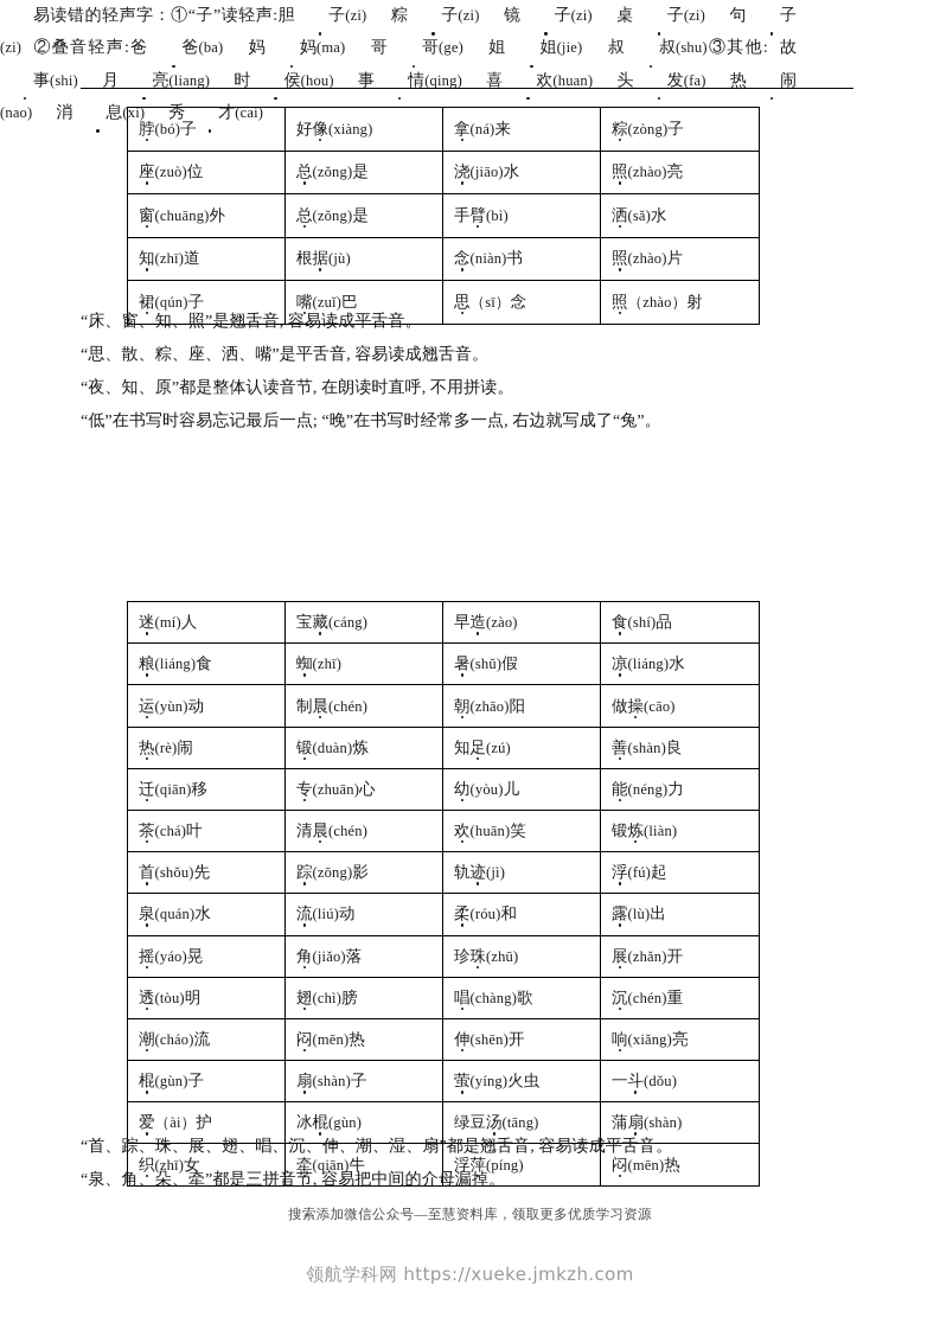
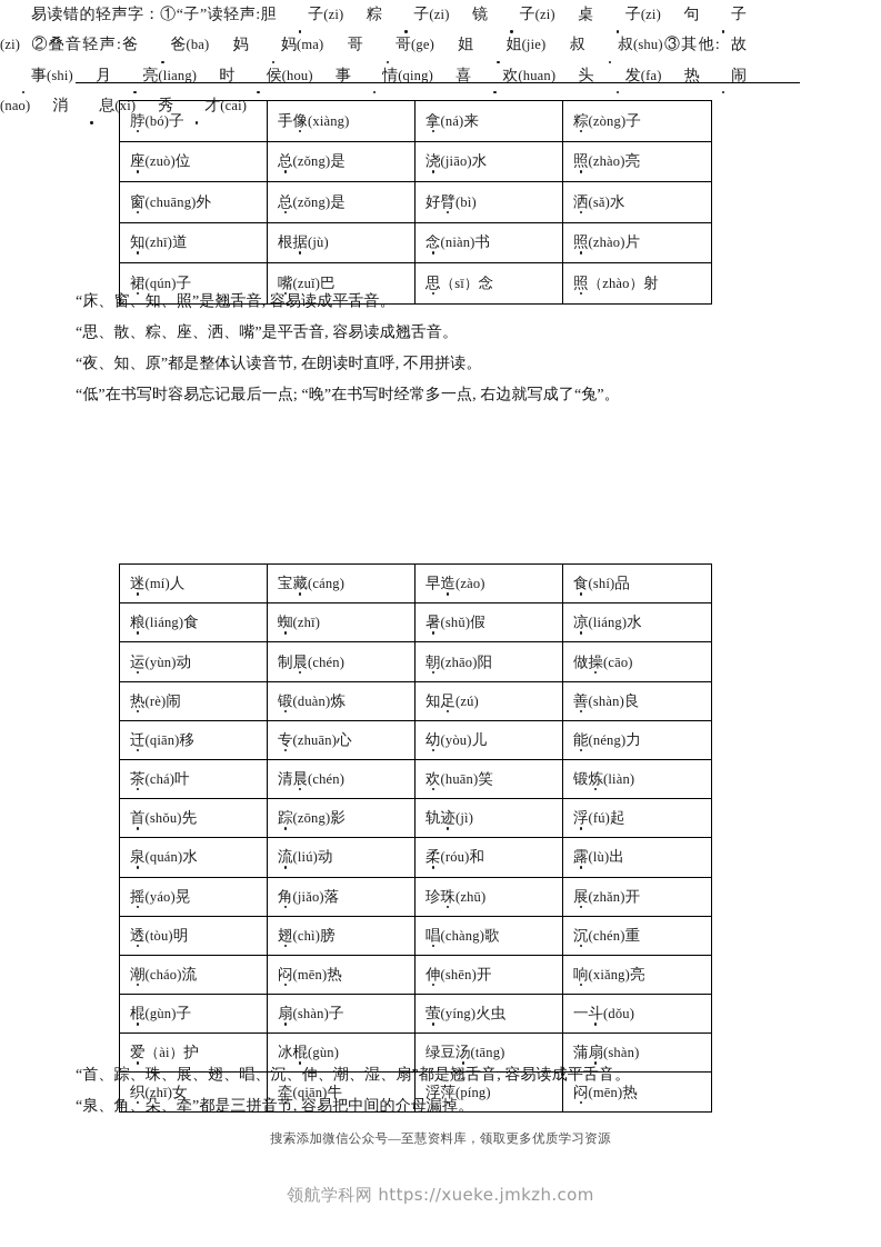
- 脖(bó)	好像(xiàng)	拿(ná)来	粽(zòng)子
+ 脖(bó)	手像(xiàng)	拿(ná)来	粽(zòng)子
  座(zuò)位	总(zǒng)是	浇(jiāo)水	照(zhào)亮
- 窗(chuāng)外	总(zǒng)是	手臂(bì)	洒(sǎ)水
+ 窗(chuāng)外	总(zǒng)是	好臂(bì)	洒(sǎ)水
  知(zhī)道	根据(jù)	念(niàn)书	照(zhào)片
  裙(qún)子	嘴(zuǐ)巴	思（sī）念	照（zhào）射
  “床、窗、知、照”是翘舌音, 容易读成平舌音。
  “思、散、粽、座、洒、嘴”是平舌音, 容易读成翘舌音。
  “夜、知、原”都是整体认读音节, 在朗读时直呼, 不用拼读。
  “低”在书写时容易忘记最后一点; “晚”在书写时经常多一点, 右边就写成了“兔”。
  易读错的轻声字：①“子”读轻声:胆 子(zi) 粽 子(zi) 镜 子(zi) 桌 子(zi) 句 子(zi) ②叠音轻声:爸 爸(ba) 妈 妈(ma) 哥 哥(ge) 姐 姐(jie) 叔 叔(shu)③其他: 故事(shi) 月 亮(liang) 时 侯(hou) 事 情(qing) 喜 欢(huan) 头 发(fa) 热 闹(nao) 消 息(xi) 秀 才(cai)
  迷(mí)人	宝藏(cáng)	早造(zào)	食(shí)品
  粮(liáng)食	蜘(zhī)	暑(shǔ)假	凉(liáng)水
  运(yùn)动	制晨(chén)	朝(zhāo)阳	做操(cāo)
  热(rè)闹	锻(duàn)炼	知足(zú)	善(shàn)良
  迁(qiān)移	专(zhuān)心	幼(yòu)儿	能(néng)力
  茶(chá)叶	清晨(chén)	欢(huān)笑	锻炼(liàn)
  首(shǒu)先	踪(zōng)影	轨迹(jì)	浮(fú)起
  泉(quán)水	流(liú)动	柔(róu)和	露(lù)出
  摇(yáo)晃	角(jiǎo)落	珍珠(zhū)	展(zhǎn)开
  透(tòu)明	翅(chì)膀	唱(chàng)歌	沉(chén)重
  潮(cháo)流	闷(mēn)热	伸(shēn)开	响(xiǎng)亮
  棍(gùn)子	扇(shàn)子	萤(yíng)火虫	一斗(dǒu)
  爱（ài）护	冰棍(gùn)	绿豆汤(tāng)	蒲扇(shàn)
  织(zhī)女	牵(qiān)牛	浮萍(píng)	闷(mēn)热
  “首、踪、珠、展、翅、唱、沉、伸、潮、湿、扇”都是翘舌音, 容易读成平舌音。
  “泉、角、朵、牵”都是三拼音节, 容易把中间的介母漏掉。
  搜索添加微信公众号—至慧资料库，领取更多优质学习资源
  领航学科网 https://xueke.jmkzh.com
